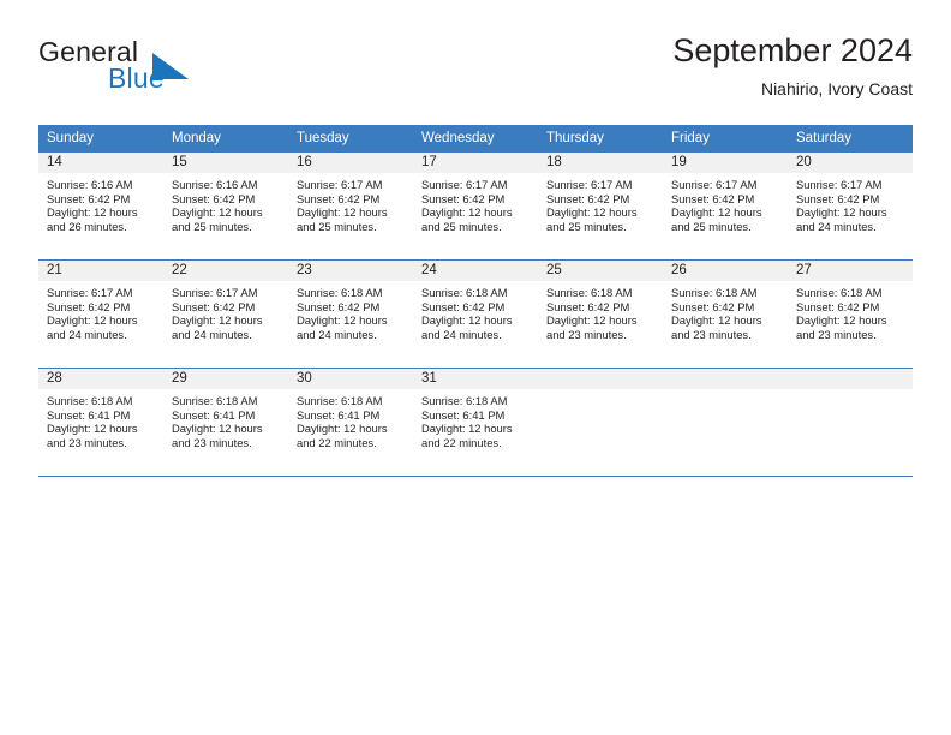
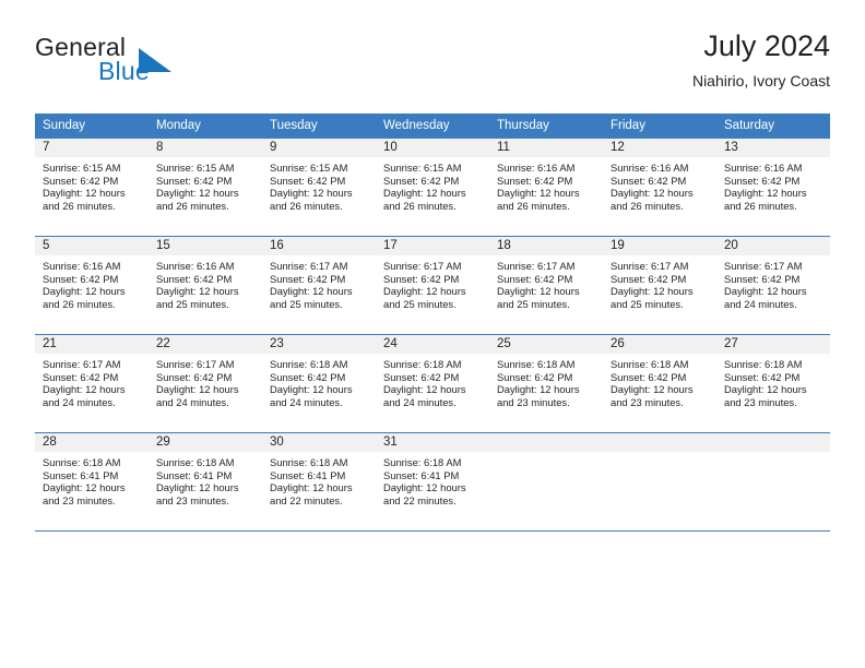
  General
  Blu
- September 2024
+ July 2024
  Niahirio, Ivory Coast
  Sunday	Monday	Tuesday	Wednesday	Thursday	Friday	Saturday
+ 7Sunrise: 6:15 AMSunset: 6:42 PMDaylight: 12 hoursand 26 minutes.	8Sunrise: 6:15 AMSunset: 6:42 PMDaylight: 12 hoursand 26 minutes.	9Sunrise: 6:15 AMSunset: 6:42 PMDaylight: 12 hoursand 26 minutes.	10Sunrise: 6:15 AMSunset: 6:42 PMDaylight: 12 hoursand 26 minutes.	11Sunrise: 6:16 AMSunset: 6:42 PMDaylight: 12 hoursand 26 minutes.	12Sunrise: 6:16 AMSunset: 6:42 PMDaylight: 12 hoursand 26 minutes.	13Sunrise: 6:16 AMSunset: 6:42 PMDaylight: 12 hoursand 26 minutes.
- 14Sunrise: 6:16 AMSunset: 6:42 PMDaylight: 12 hoursand 26 minutes.	15Sunrise: 6:16 AMSunset: 6:42 PMDaylight: 12 hoursand 25 minutes.	16Sunrise: 6:17 AMSunset: 6:42 PMDaylight: 12 hoursand 25 minutes.	17Sunrise: 6:17 AMSunset: 6:42 PMDaylight: 12 hoursand 25 minutes.	18Sunrise: 6:17 AMSunset: 6:42 PMDaylight: 12 hoursand 25 minutes.	19Sunrise: 6:17 AMSunset: 6:42 PMDaylight: 12 hoursand 25 minutes.	20Sunrise: 6:17 AMSunset: 6:42 PMDaylight: 12 hoursand 24 minutes.
+ 5Sunrise: 6:16 AMSunset: 6:42 PMDaylight: 12 hoursand 26 minutes.	15Sunrise: 6:16 AMSunset: 6:42 PMDaylight: 12 hoursand 25 minutes.	16Sunrise: 6:17 AMSunset: 6:42 PMDaylight: 12 hoursand 25 minutes.	17Sunrise: 6:17 AMSunset: 6:42 PMDaylight: 12 hoursand 25 minutes.	18Sunrise: 6:17 AMSunset: 6:42 PMDaylight: 12 hoursand 25 minutes.	19Sunrise: 6:17 AMSunset: 6:42 PMDaylight: 12 hoursand 25 minutes.	20Sunrise: 6:17 AMSunset: 6:42 PMDaylight: 12 hoursand 24 minutes.
  21Sunrise: 6:17 AMSunset: 6:42 PMDaylight: 12 hoursand 24 minutes.	22Sunrise: 6:17 AMSunset: 6:42 PMDaylight: 12 hoursand 24 minutes.	23Sunrise: 6:18 AMSunset: 6:42 PMDaylight: 12 hoursand 24 minutes.	24Sunrise: 6:18 AMSunset: 6:42 PMDaylight: 12 hoursand 24 minutes.	25Sunrise: 6:18 AMSunset: 6:42 PMDaylight: 12 hoursand 23 minutes.	26Sunrise: 6:18 AMSunset: 6:42 PMDaylight: 12 hoursand 23 minutes.	27Sunrise: 6:18 AMSunset: 6:42 PMDaylight: 12 hoursand 23 minutes.
  28Sunrise: 6:18 AMSunset: 6:41 PMDaylight: 12 hoursand 23 minutes.	29Sunrise: 6:18 AMSunset: 6:41 PMDaylight: 12 hoursand 23 minutes.	30Sunrise: 6:18 AMSunset: 6:41 PMDaylight: 12 hoursand 22 minutes.	31Sunrise: 6:18 AMSunset: 6:41 PMDaylight: 12 hoursand 22 minutes.
